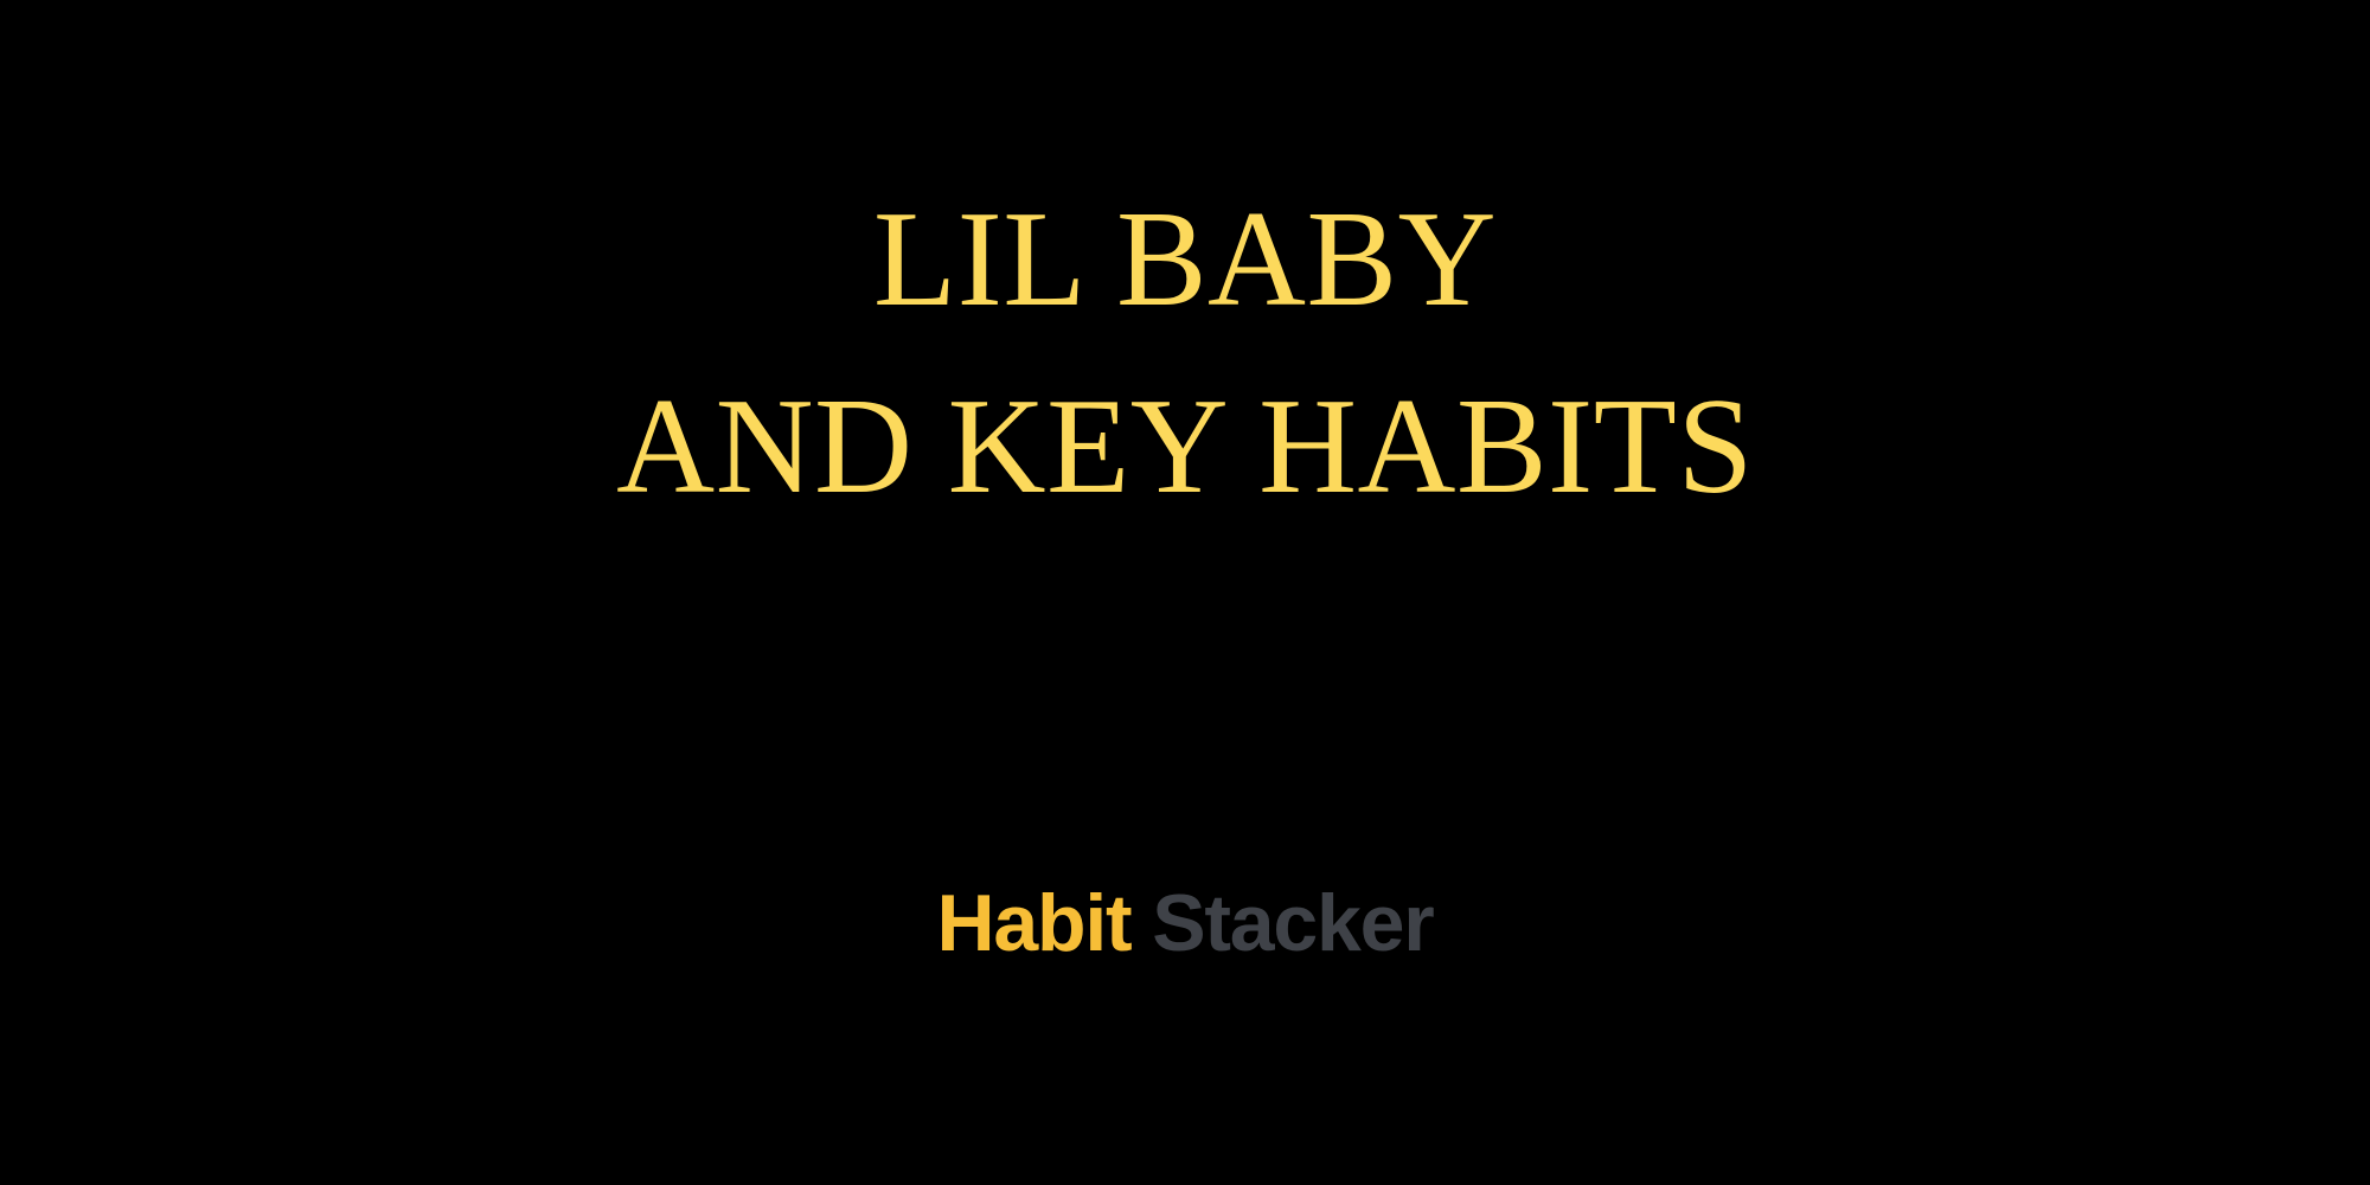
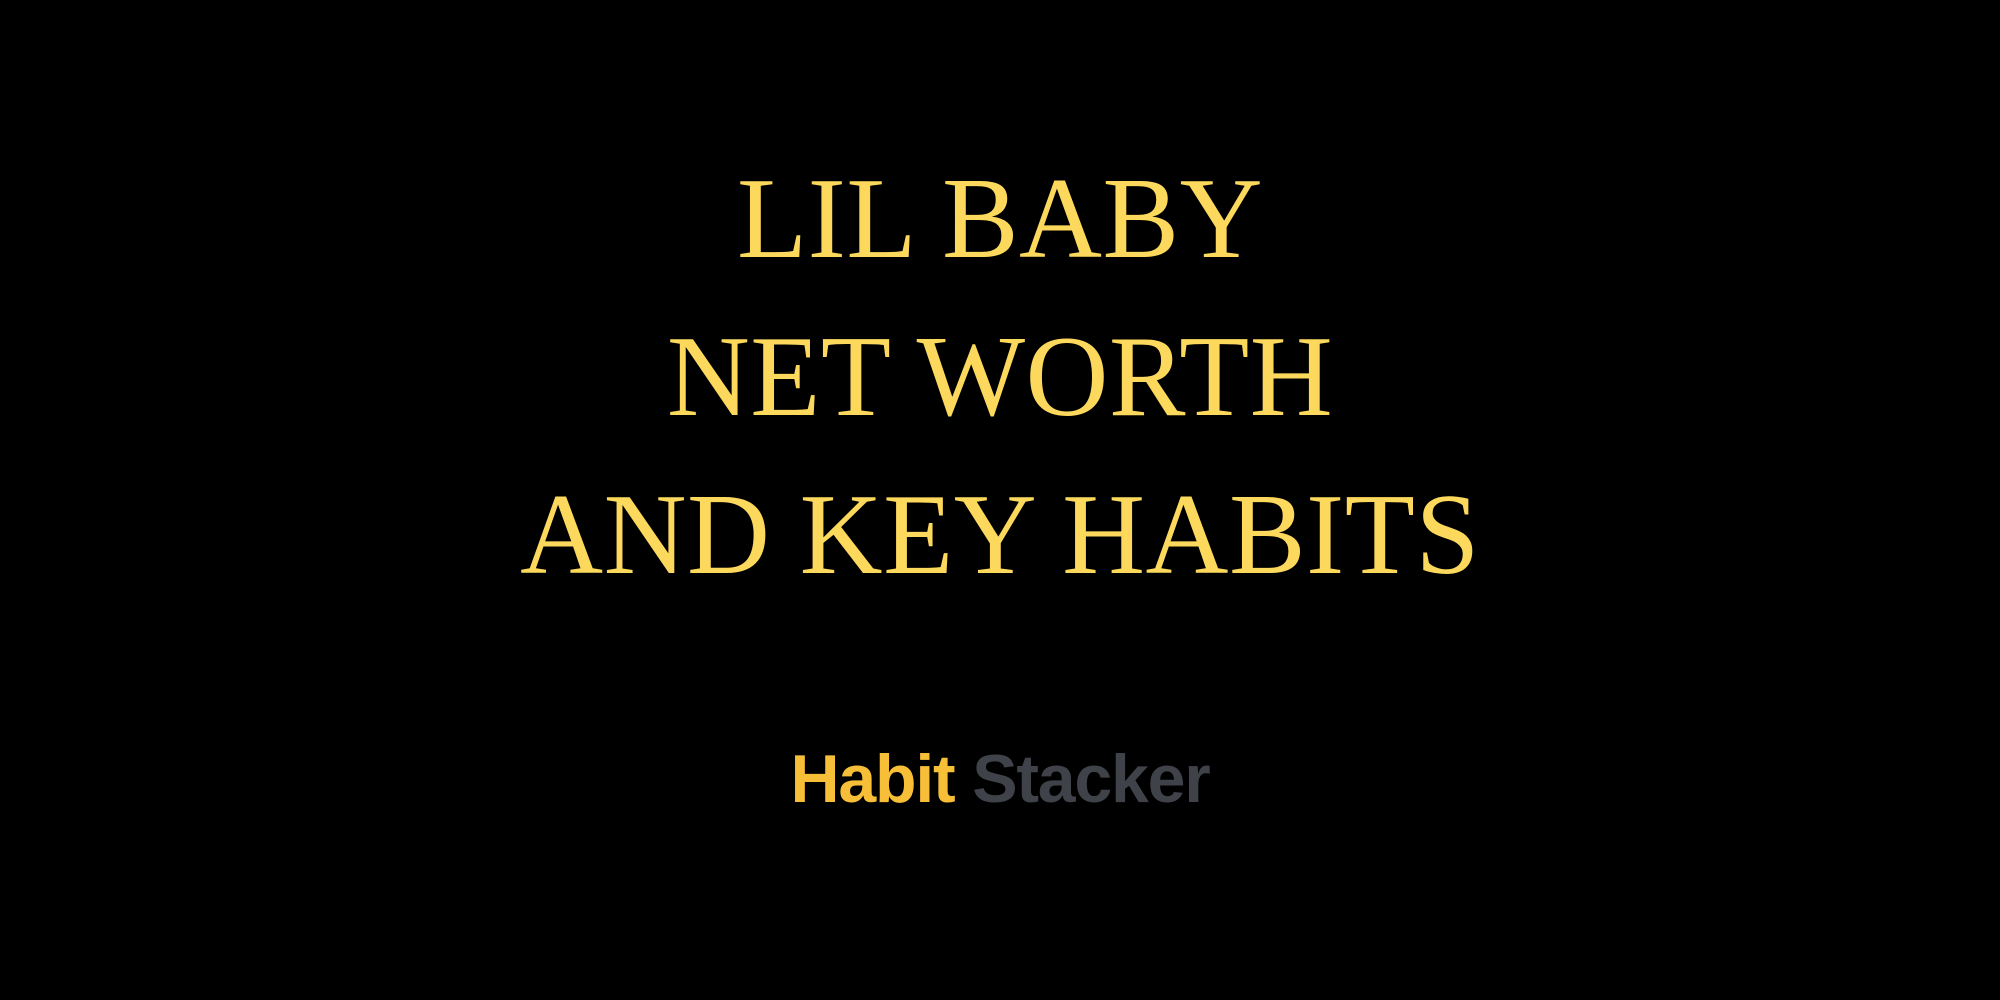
  LIL BABY
+ NET WORTH
  AND KEY HABITS
  Habit Stacker
